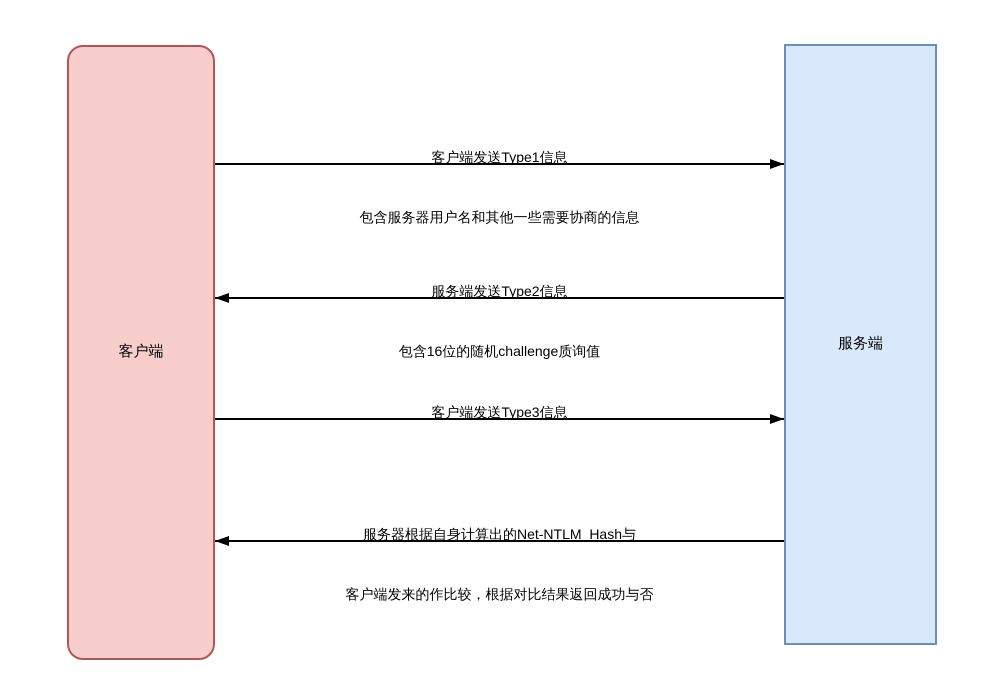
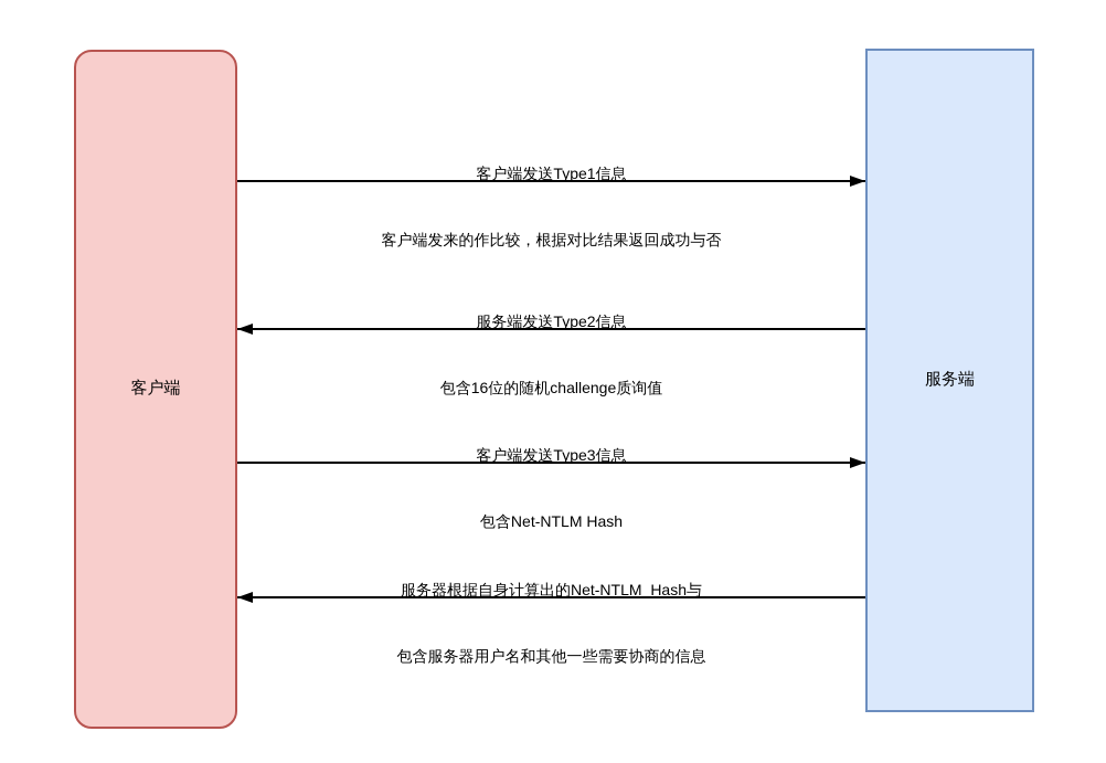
  客户端
  服务端
  客户端发送Type1信息
- 包含服务器用户名和其他一些需要协商的信息
+ 客户端发来的作比较，根据对比结果返回成功与否
  服务端发送Type2信息
  包含16位的随机challenge质询值
  客户端发送Type3信息
+ 包含Net-NTLM Hash
  服务器根据自身计算出的Net-NTLM Hash与
- 客户端发来的作比较，根据对比结果返回成功与否
+ 包含服务器用户名和其他一些需要协商的信息
